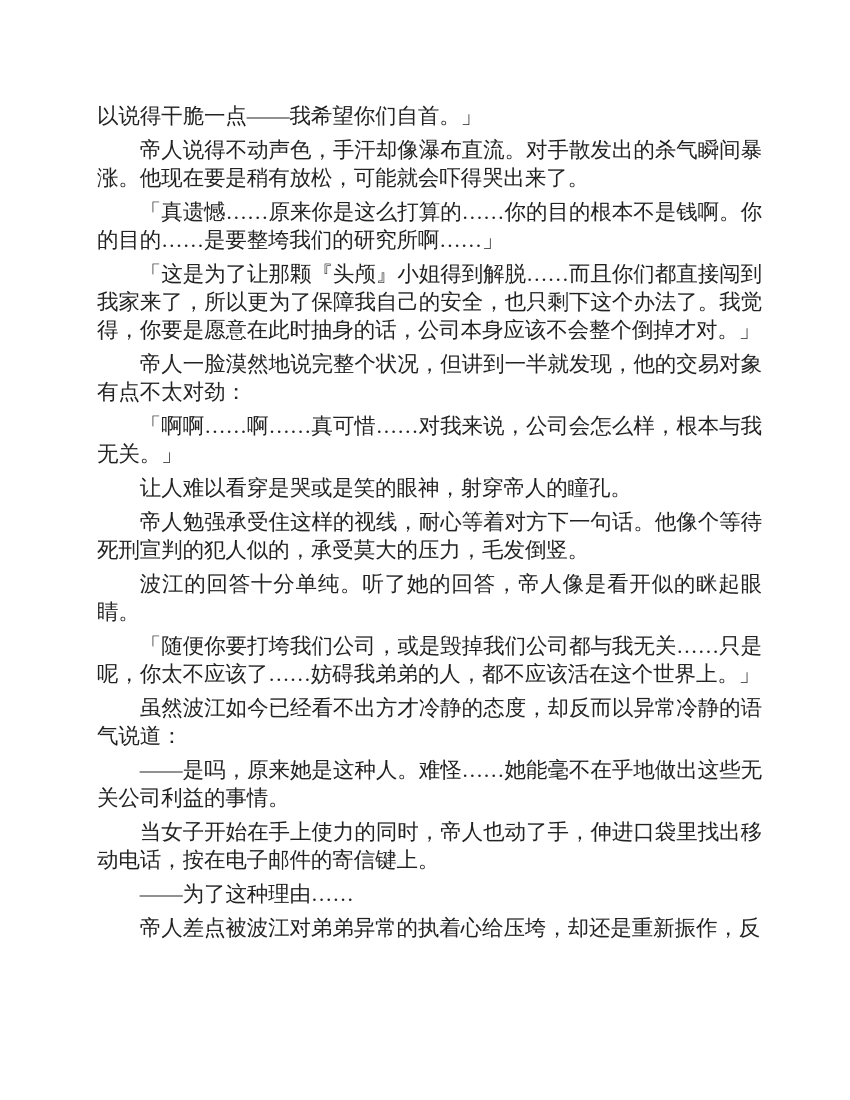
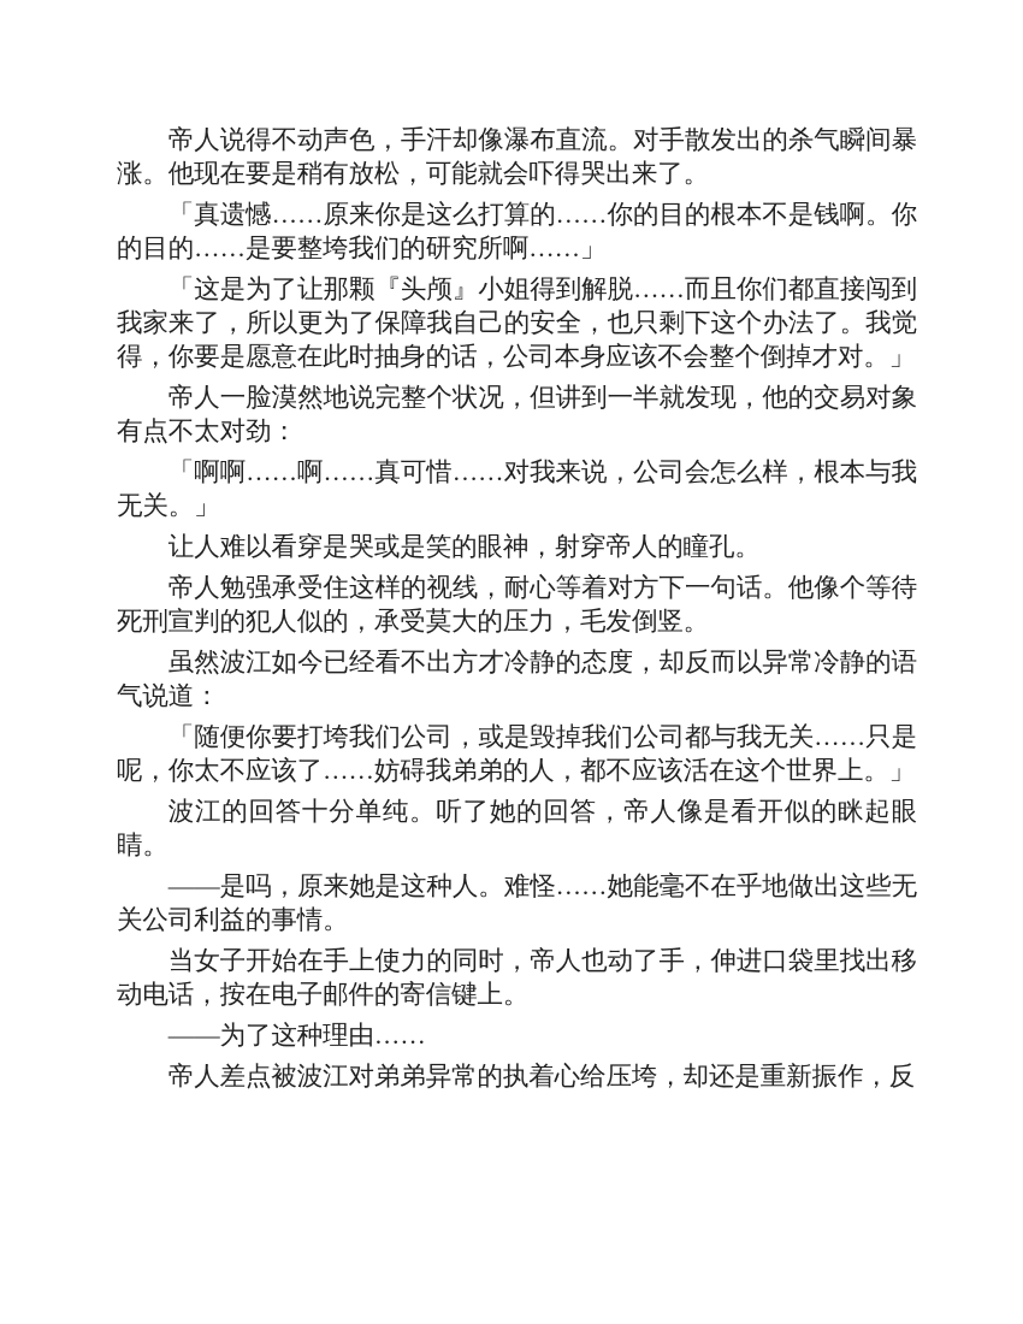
- 以说得干脆一点——我希望你们自首。」
  帝人说得不动声色，手汗却像瀑布直流。对手散发出的杀气瞬间暴涨。他现在要是稍有放松，可能就会吓得哭出来了。
  「真遗憾……原来你是这么打算的……你的目的根本不是钱啊。你的目的……是要整垮我们的研究所啊……」
  「这是为了让那颗『头颅』小姐得到解脱……而且你们都直接闯到我家来了，所以更为了保障我自己的安全，也只剩下这个办法了。我觉得，你要是愿意在此时抽身的话，公司本身应该不会整个倒掉才对。」
  帝人一脸漠然地说完整个状况，但讲到一半就发现，他的交易对象有点不太对劲：
  「啊啊……啊……真可惜……对我来说，公司会怎么样，根本与我无关。」
  让人难以看穿是哭或是笑的眼神，射穿帝人的瞳孔。
  帝人勉强承受住这样的视线，耐心等着对方下一句话。他像个等待死刑宣判的犯人似的，承受莫大的压力，毛发倒竖。
- 波江的回答十分单纯。听了她的回答，帝人像是看开似的眯起眼睛。
+ 虽然波江如今已经看不出方才冷静的态度，却反而以异常冷静的语气说道：
  「随便你要打垮我们公司，或是毁掉我们公司都与我无关……只是呢，你太不应该了……妨碍我弟弟的人，都不应该活在这个世界上。」
- 虽然波江如今已经看不出方才冷静的态度，却反而以异常冷静的语气说道：
+ 波江的回答十分单纯。听了她的回答，帝人像是看开似的眯起眼睛。
  ——是吗，原来她是这种人。难怪……她能毫不在乎地做出这些无关公司利益的事情。
  当女子开始在手上使力的同时，帝人也动了手，伸进口袋里找出移动电话，按在电子邮件的寄信键上。
  ——为了这种理由……
  帝人差点被波江对弟弟异常的执着心给压垮，却还是重新振作，反
